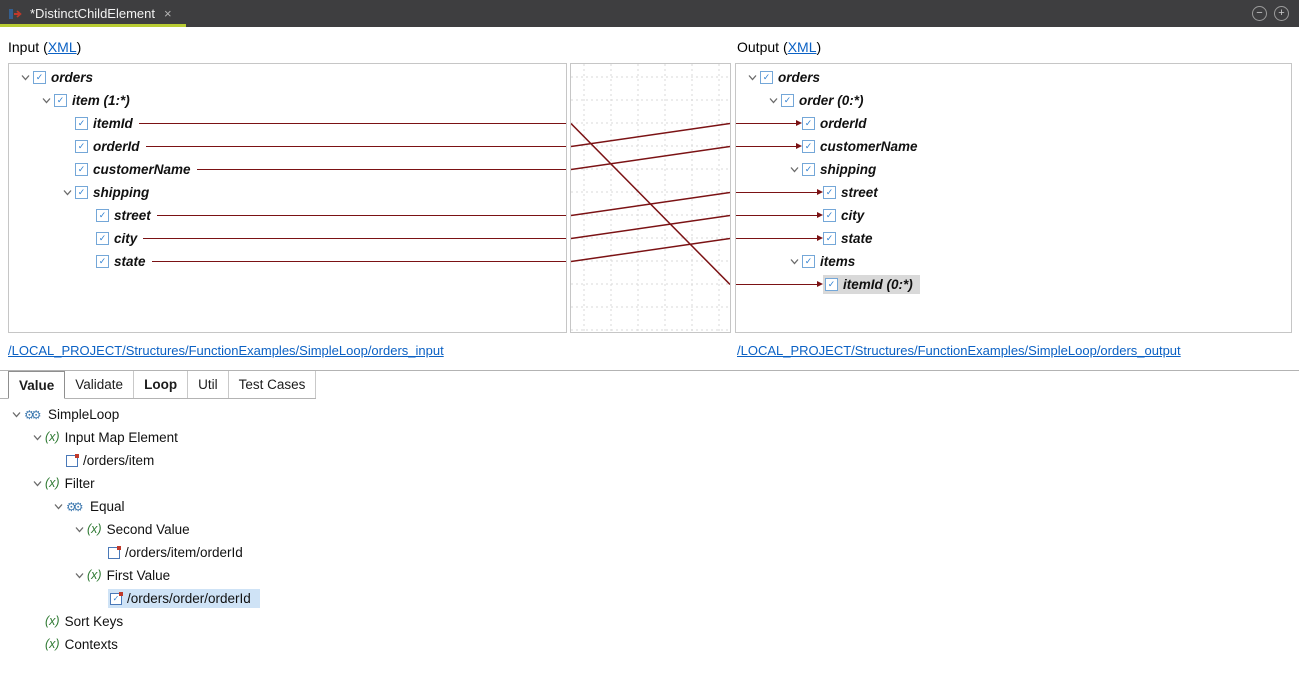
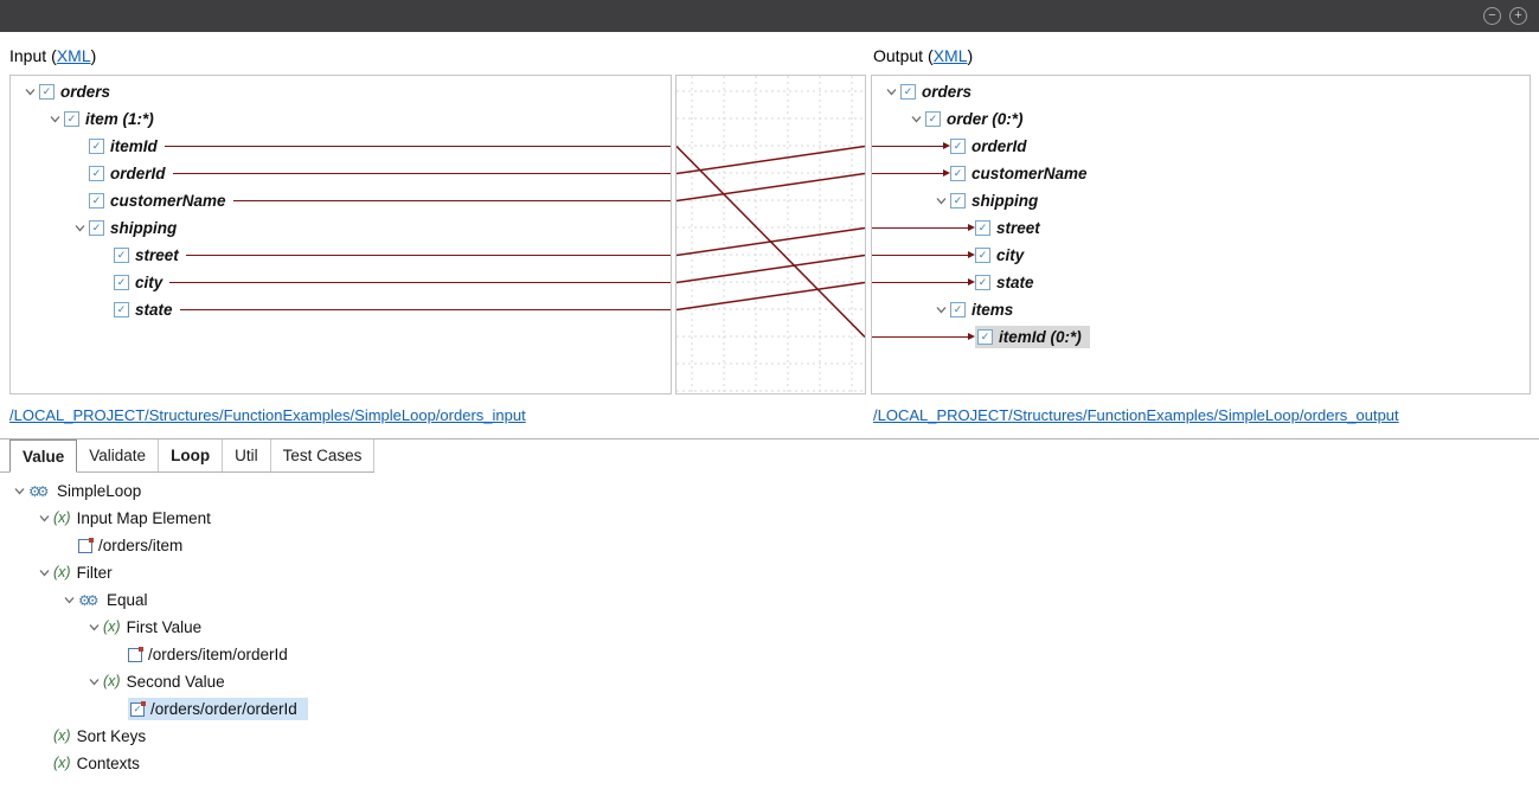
- *DistinctChildElement
- ×
  −
  +
  Input (XML)
  Output (XML)
  ✓
  orders
  ✓
  item (1:*)
  ✓
  itemId
  ✓
  orderId
  ✓
  customerName
  ✓
  shipping
  ✓
  street
  ✓
  city
  ✓
  state
  ✓
  orders
  ✓
  order (0:*)
  ✓
  orderId
  ✓
  customerName
  ✓
  shipping
  ✓
  street
  ✓
  city
  ✓
  state
  ✓
  items
  ✓
  itemId (0:*)
  /LOCAL_PROJECT/Structures/FunctionExamples/SimpleLoop/orders_input
  /LOCAL_PROJECT/Structures/FunctionExamples/SimpleLoop/orders_output
  Value
  Validate
  Loop
  Util
  Test Cases
  ⚙⚙
  SimpleLoop
  (x)
  Input Map Element
  /orders/item
  (x)
  Filter
  ⚙⚙
  Equal
  (x)
- Second Value
+ First Value
  /orders/item/orderId
  (x)
- First Value
+ Second Value
  ✓
  /orders/order/orderId
  (x)
  Sort Keys
  (x)
  Contexts
